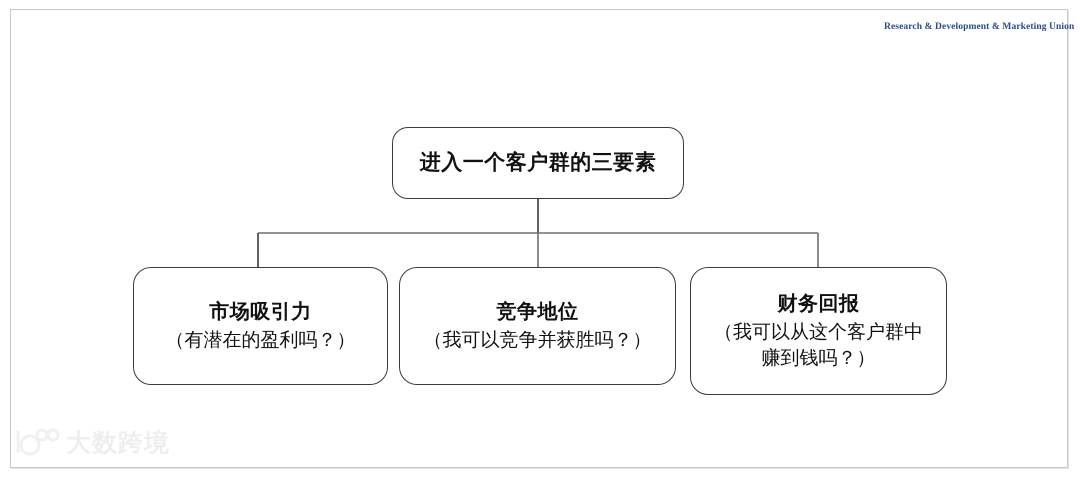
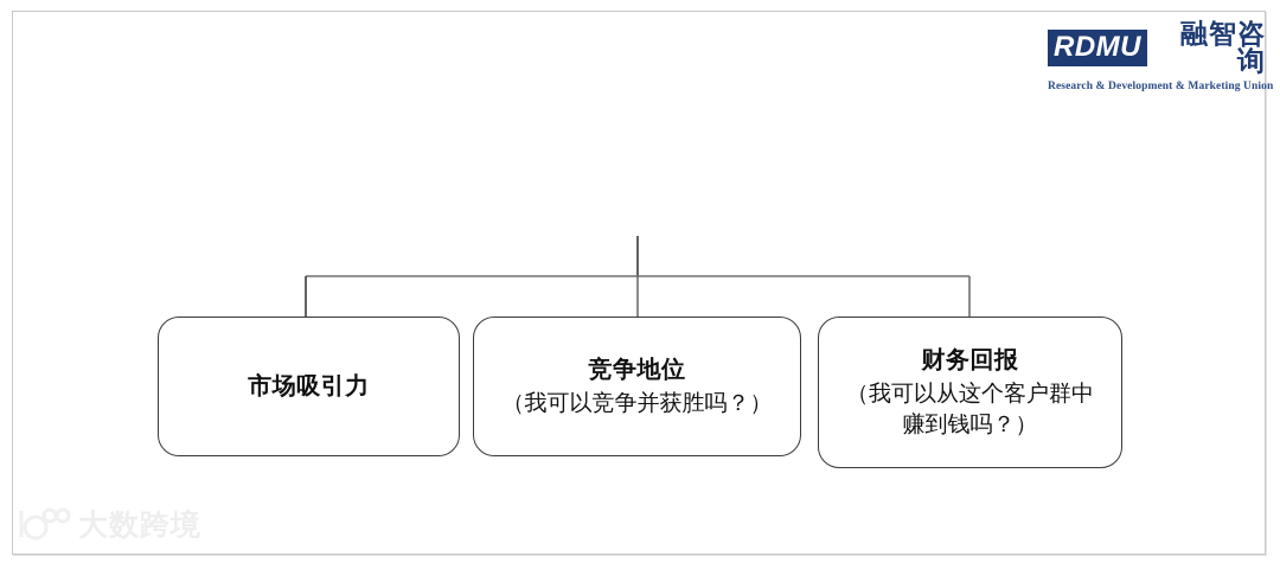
+ RDMU
+ 融智咨询
  Research & Development & Marketing Unio
- 进入一个客户群的三要素
  市场吸引力
- （有潜在的盈利吗？）
  竞争地位
  （我可以竞争并获胜吗？）
  财务回报
  （我可以从这个客户群中
  赚到钱吗？）
